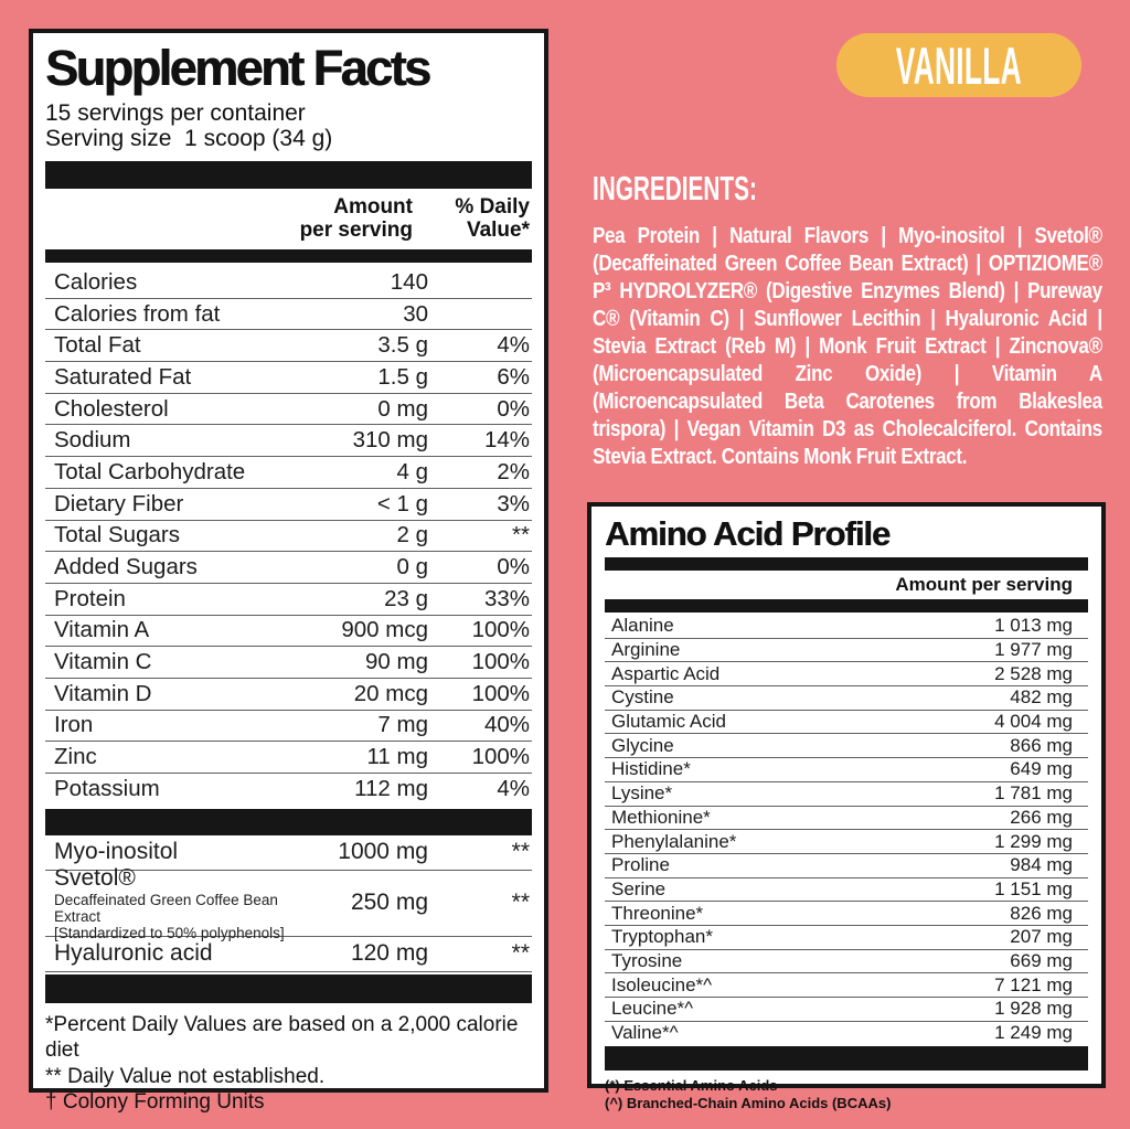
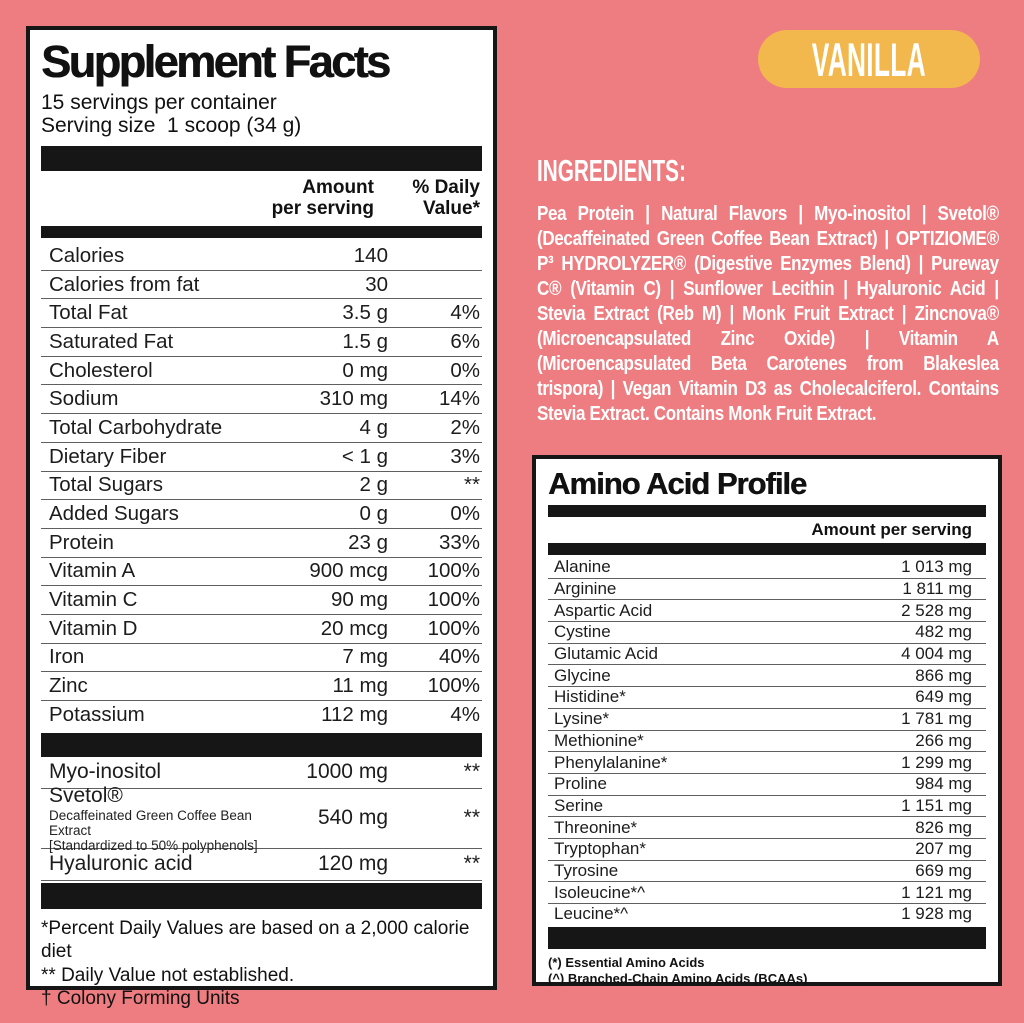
  Supplement Facts
  15 servings per container
  Serving size 1 scoop (34 g)
  Amount
  per serving
  % Daily
  Value*
  Calories
  140
  Calories from fat
  30
  Total Fat
  3.5 g
  4%
  Saturated Fat
  1.5 g
  6%
  Cholesterol
  0 mg
  0%
  Sodium
  310 mg
  14%
  Total Carbohydrate
  4 g
  2%
  Dietary Fiber
  < 1 g
  3%
  Total Sugars
  2 g
  **
  Added Sugars
  0 g
  0%
  Protein
  23 g
  33%
  Vitamin A
  900 mcg
  100%
  Vitamin C
  90 mg
  100%
  Vitamin D
  20 mcg
  100%
  Iron
  7 mg
  40%
  Zinc
  11 mg
  100%
  Potassium
  112 mg
  4%
  Myo-inositol
  1000 mg
  **
  Svetol®
  Decaffeinated Green Coffee Bean Extract
  [Standardized to 50% polyphenols]
- 250 mg
+ 540 mg
  **
  Hyaluronic acid
  120 mg
  **
  *Percent Daily Values are based on a 2,000 calorie diet
  ** Daily Value not established.
  † Colony Forming Units
  VANILLA
  INGREDIENTS:
  Pea Protein | Natural Flavors | Myo-inositol | Svetol® (Decaffeinated Green Coffee Bean Extract) | OPTIZIOME® P³ HYDROLYZER® (Digestive Enzymes Blend) | Pureway C® (Vitamin C) | Sunflower Lecithin | Hyaluronic Acid | Stevia Extract (Reb M) | Monk Fruit Extract | Zincnova® (Microencapsulated Zinc Oxide) | Vitamin A (Microencapsulated Beta Carotenes from Blakeslea trispora) | Vegan Vitamin D3 as Cholecalciferol. Contains Stevia Extract. Contains Monk Fruit Extract.
  Amino Acid Profile
  Amount per serving
  Alanine
  1 013 mg
  Arginine
- 1 977 mg
+ 1 811 mg
  Aspartic Acid
  2 528 mg
  Cystine
  482 mg
  Glutamic Acid
  4 004 mg
  Glycine
  866 mg
  Histidine*
  649 mg
  Lysine*
  1 781 mg
  Methionine*
  266 mg
  Phenylalanine*
  1 299 mg
  Proline
  984 mg
  Serine
  1 151 mg
  Threonine*
  826 mg
  Tryptophan*
  207 mg
  Tyrosine
  669 mg
  Isoleucine*^
- 7 121 mg
+ 1 121 mg
  Leucine*^
  1 928 mg
- Valine*^
- 1 249 mg
  (*) Essential Amino Acids
  (^) Branched-Chain Amino Acids (BCAAs)
